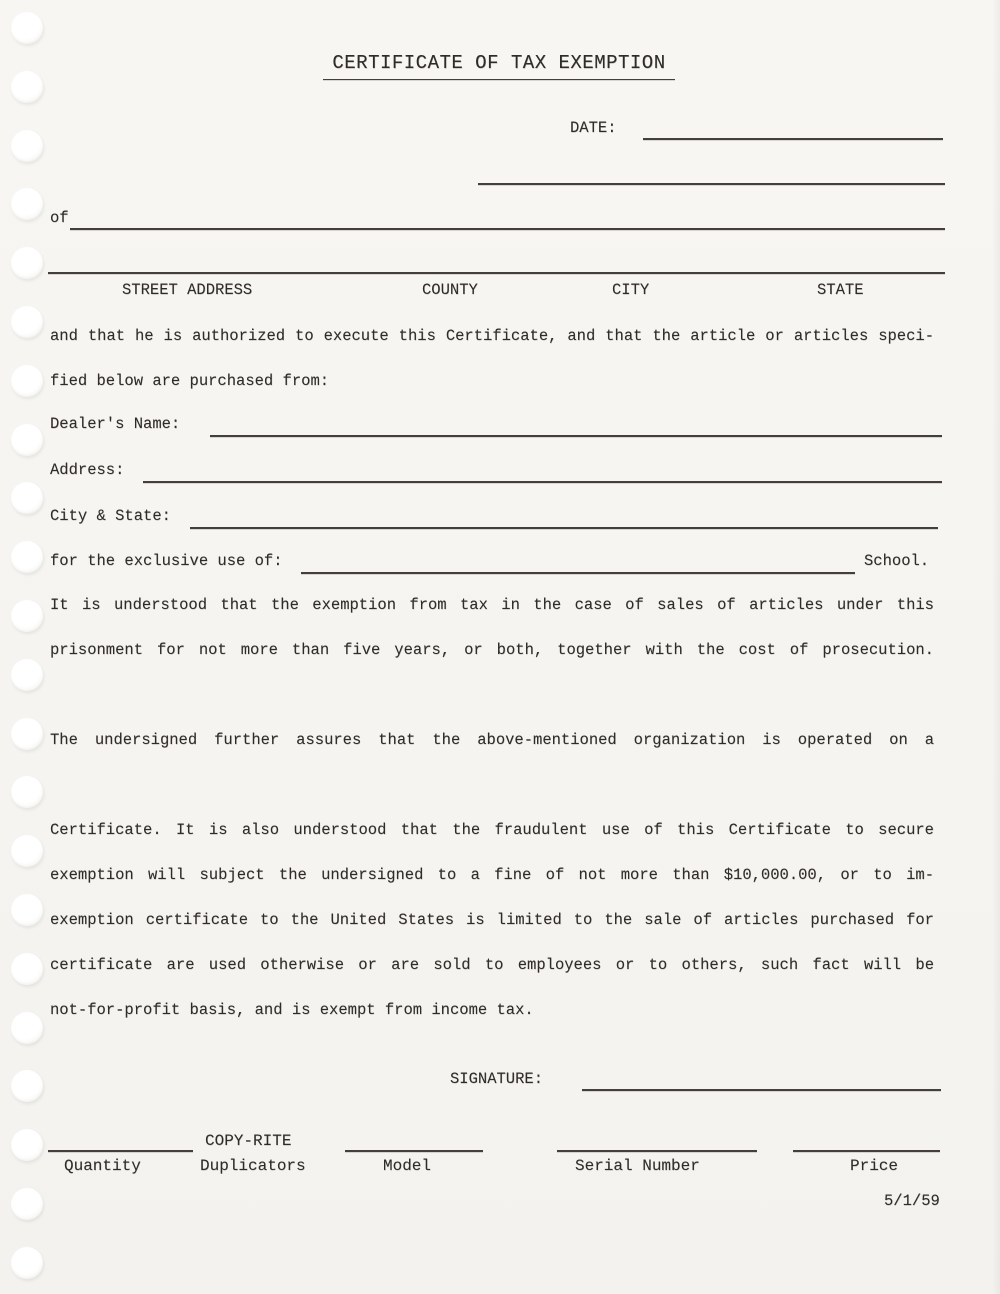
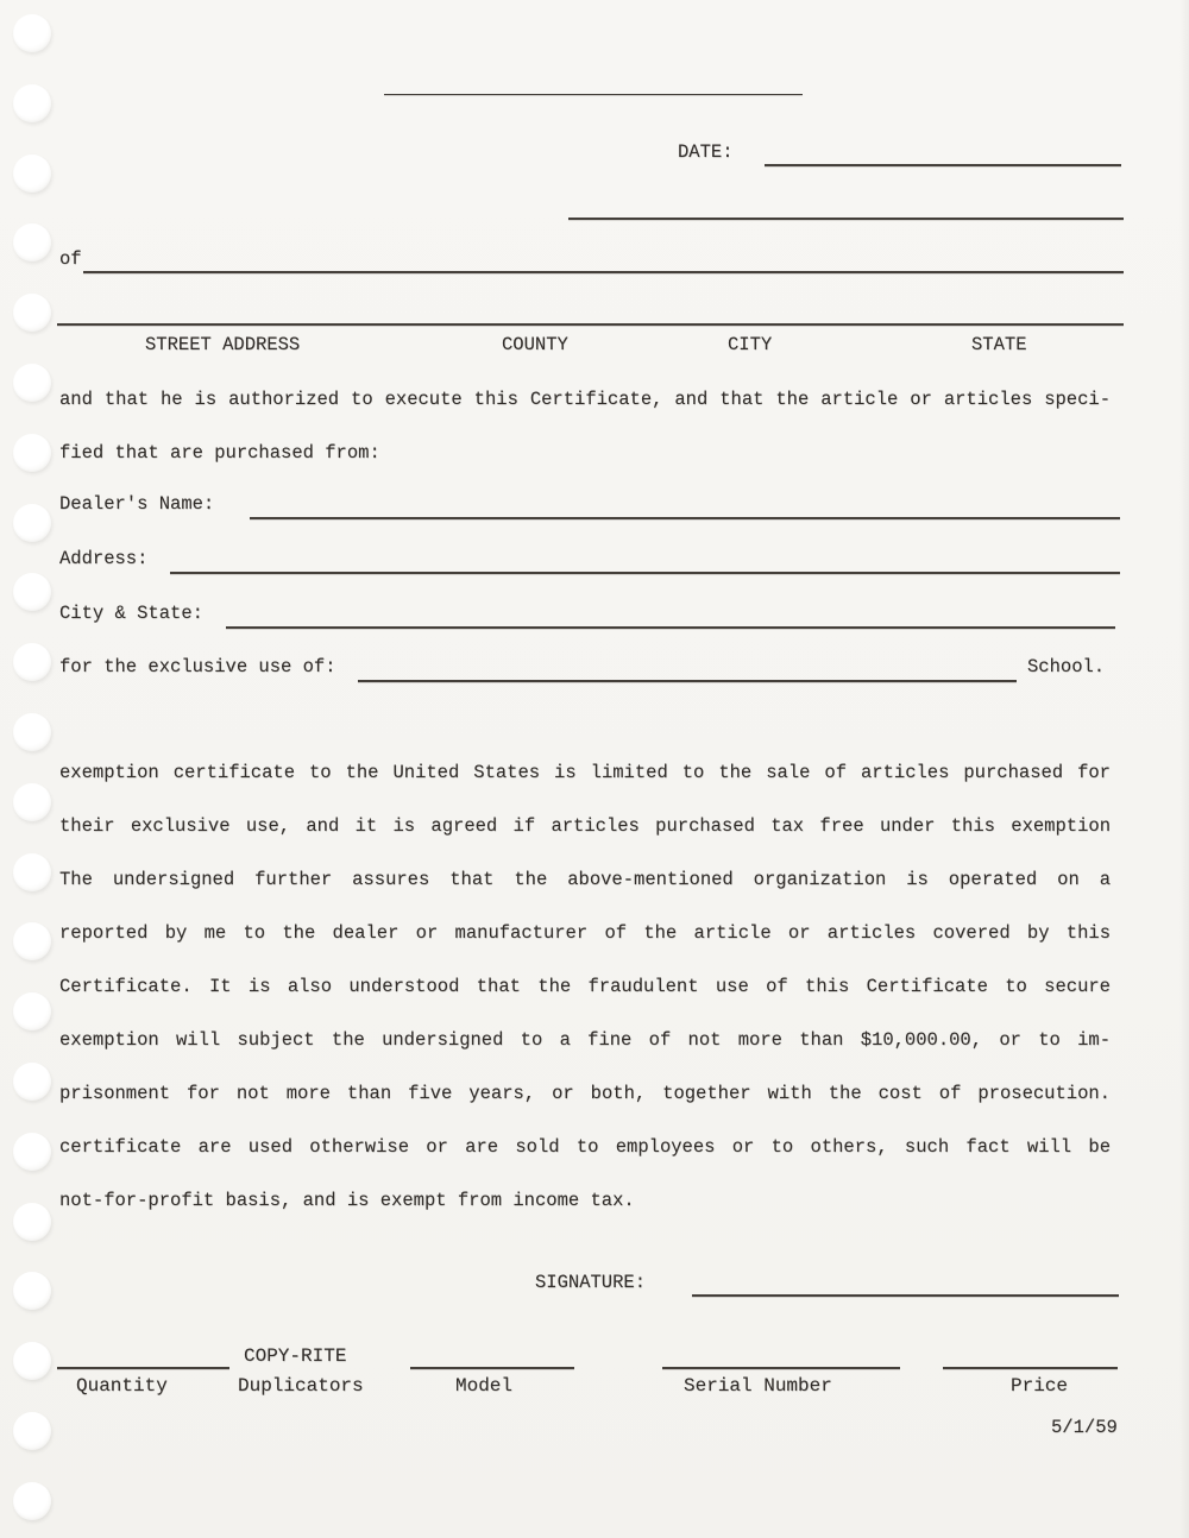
- CERTIFICATE OF TAX EXEMPTION
  DATE:
  of
  STREET ADDRESS
  COUNTY
  CITY
  STATE
  and that he is authorized to execute this Certificate, and that the article or articles speci-
- fied below are purchased from:
+ fied that are purchased from:
  Dealer's Name:
  Address:
  City & State:
  for the exclusive use of:
  School.
- It is understood that the exemption from tax in the case of sales of articles under this
- prisonment for not more than five years, or both, together with the cost of prosecution.
+ exemption certificate to the United States is limited to the sale of articles purchased for
+ their exclusive use, and it is agreed if articles purchased tax free under this exemption
  The undersigned further assures that the above-mentioned organization is operated on a
+ reported by me to the dealer or manufacturer of the article or articles covered by this
  Certificate. It is also understood that the fraudulent use of this Certificate to secure
  exemption will subject the undersigned to a fine of not more than $10,000.00, or to im-
- exemption certificate to the United States is limited to the sale of articles purchased for
+ prisonment for not more than five years, or both, together with the cost of prosecution.
  certificate are used otherwise or are sold to employees or to others, such fact will be
  not-for-profit basis, and is exempt from income tax.
  SIGNATURE:
  Quantity
  COPY-RITE
  Duplicators
  Model
  Serial Number
  Price
  5/1/59
